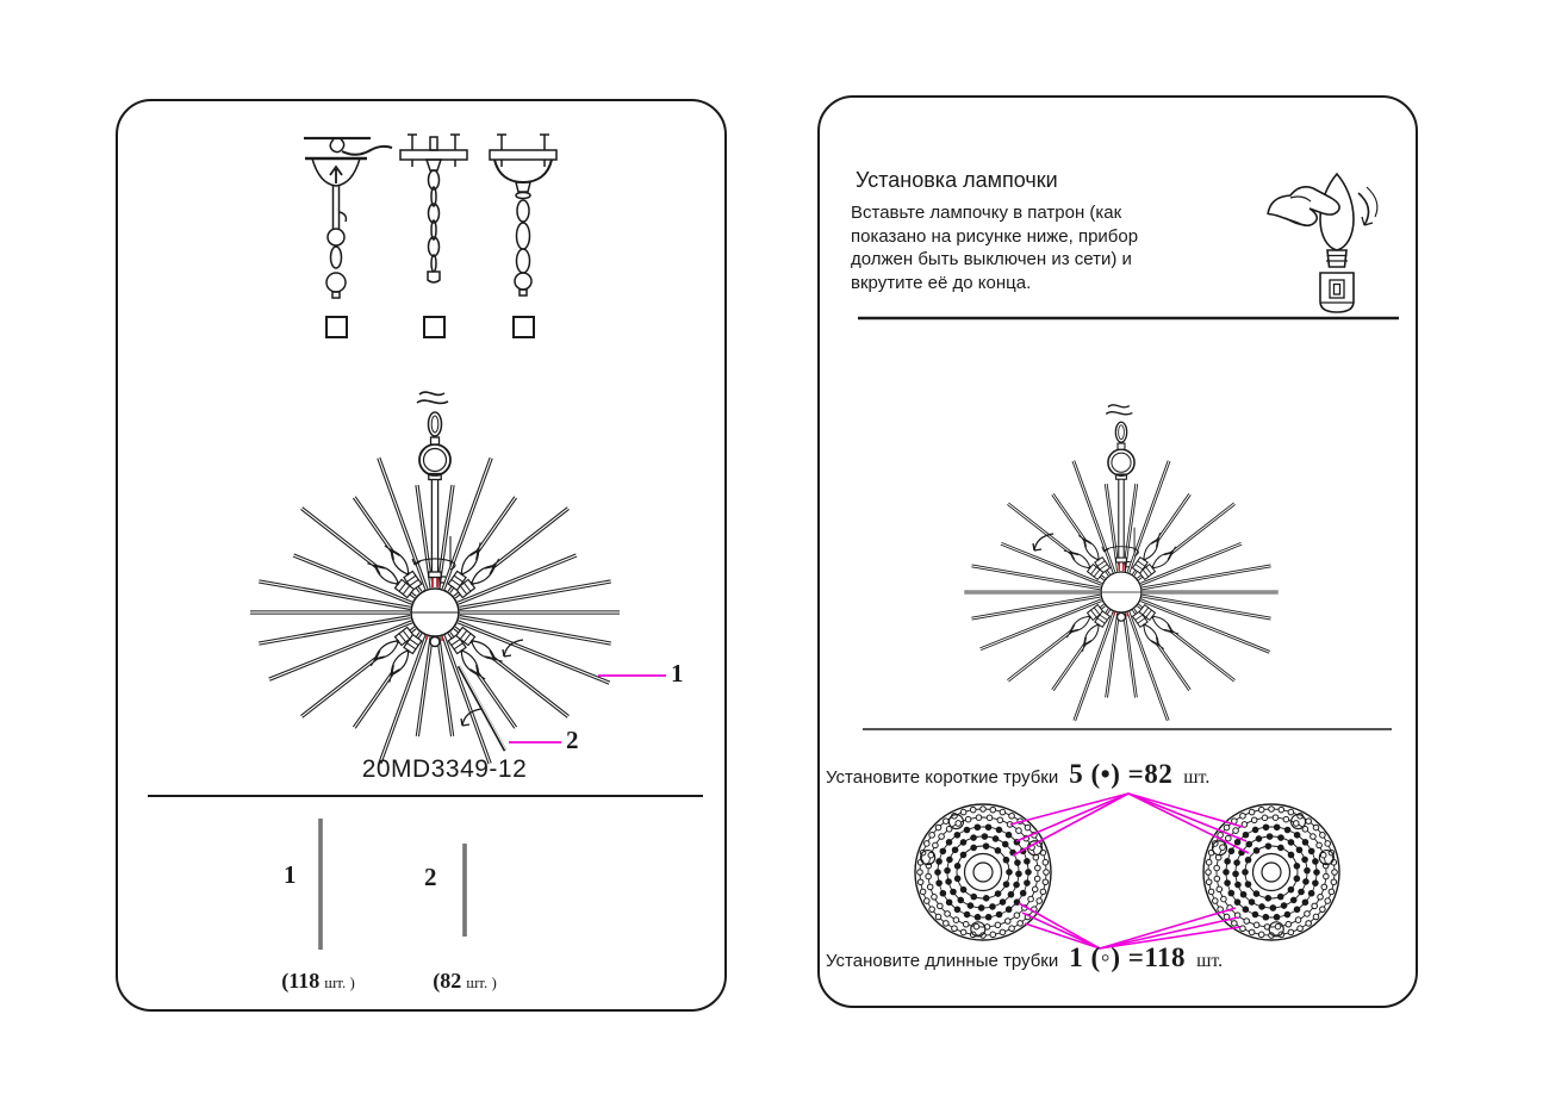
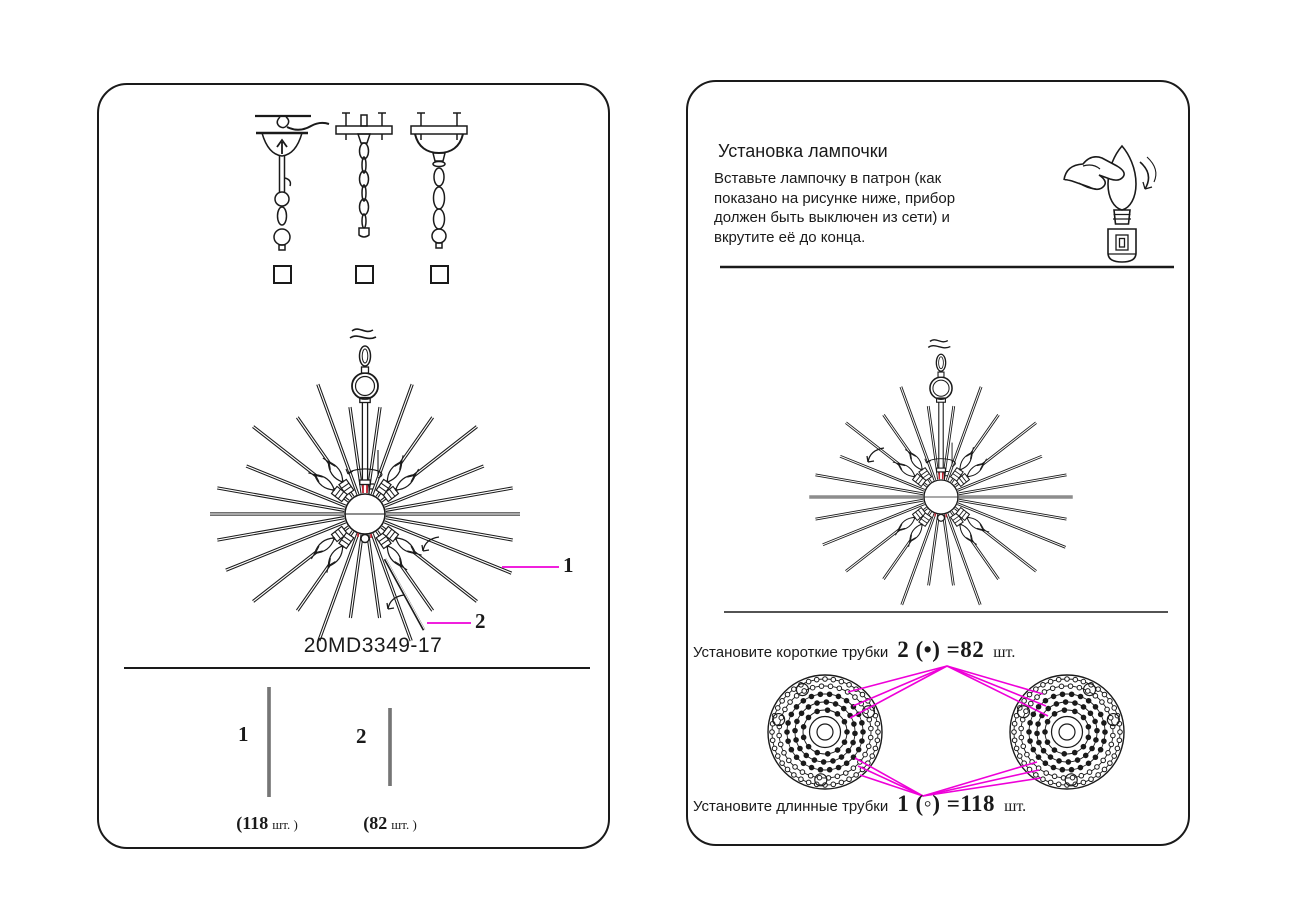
  1
  2
- 20MD3349-12
+ 20MD3349-17
  1
  2
  (118 шт. )
  (82 шт. )
  Установка лампочки
  Вставьте лампочку в патрон (как
  показано на рисунке ниже, прибор
  должен быть выключен из сети) и
  вкрутите её до конца.
  Установите короткие трубки
- 5 (•) =82
+ 2 (•) =82
  шт.
  Установите длинные трубки
  1 (◦) =118
  шт.
